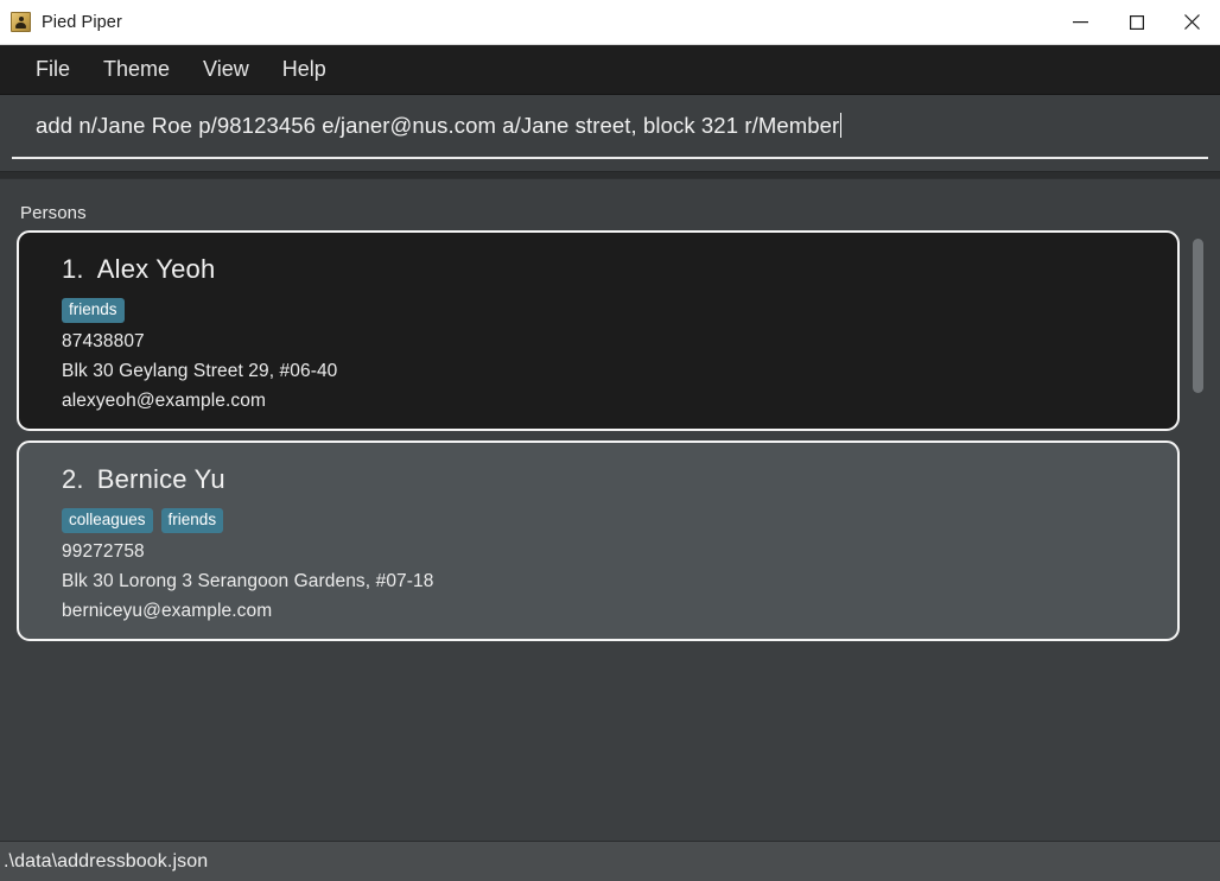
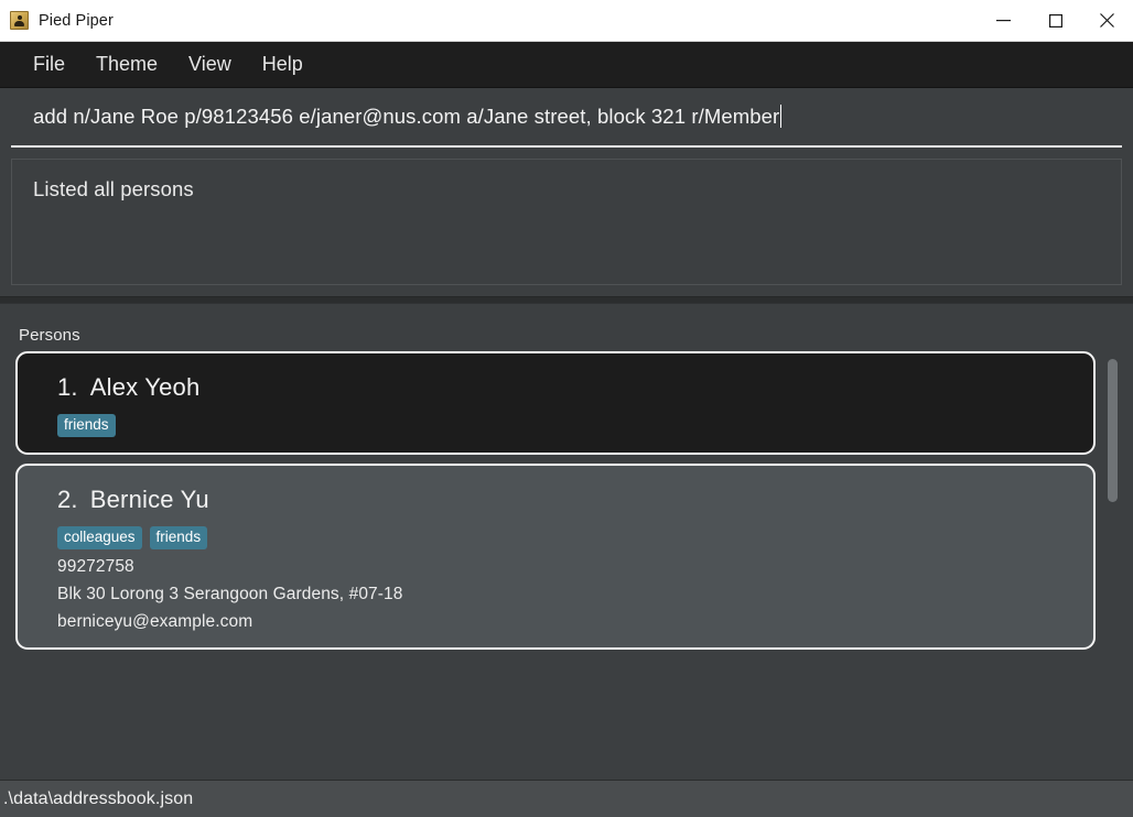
  Pied Piper
  File
  Theme
  View
  Help
  add n/Jane Roe p/98123456 e/janer@nus.com a/Jane street, block 321 r/Member
+ Listed all persons
  Persons
  1.
  Alex Yeoh
  friends
- 87438807
- Blk 30 Geylang Street 29, #06-40
- alexyeoh@example.com
  2.
  Bernice Yu
  colleagues
  friends
  99272758
  Blk 30 Lorong 3 Serangoon Gardens, #07-18
  berniceyu@example.com
  .\data\addressbook.json
